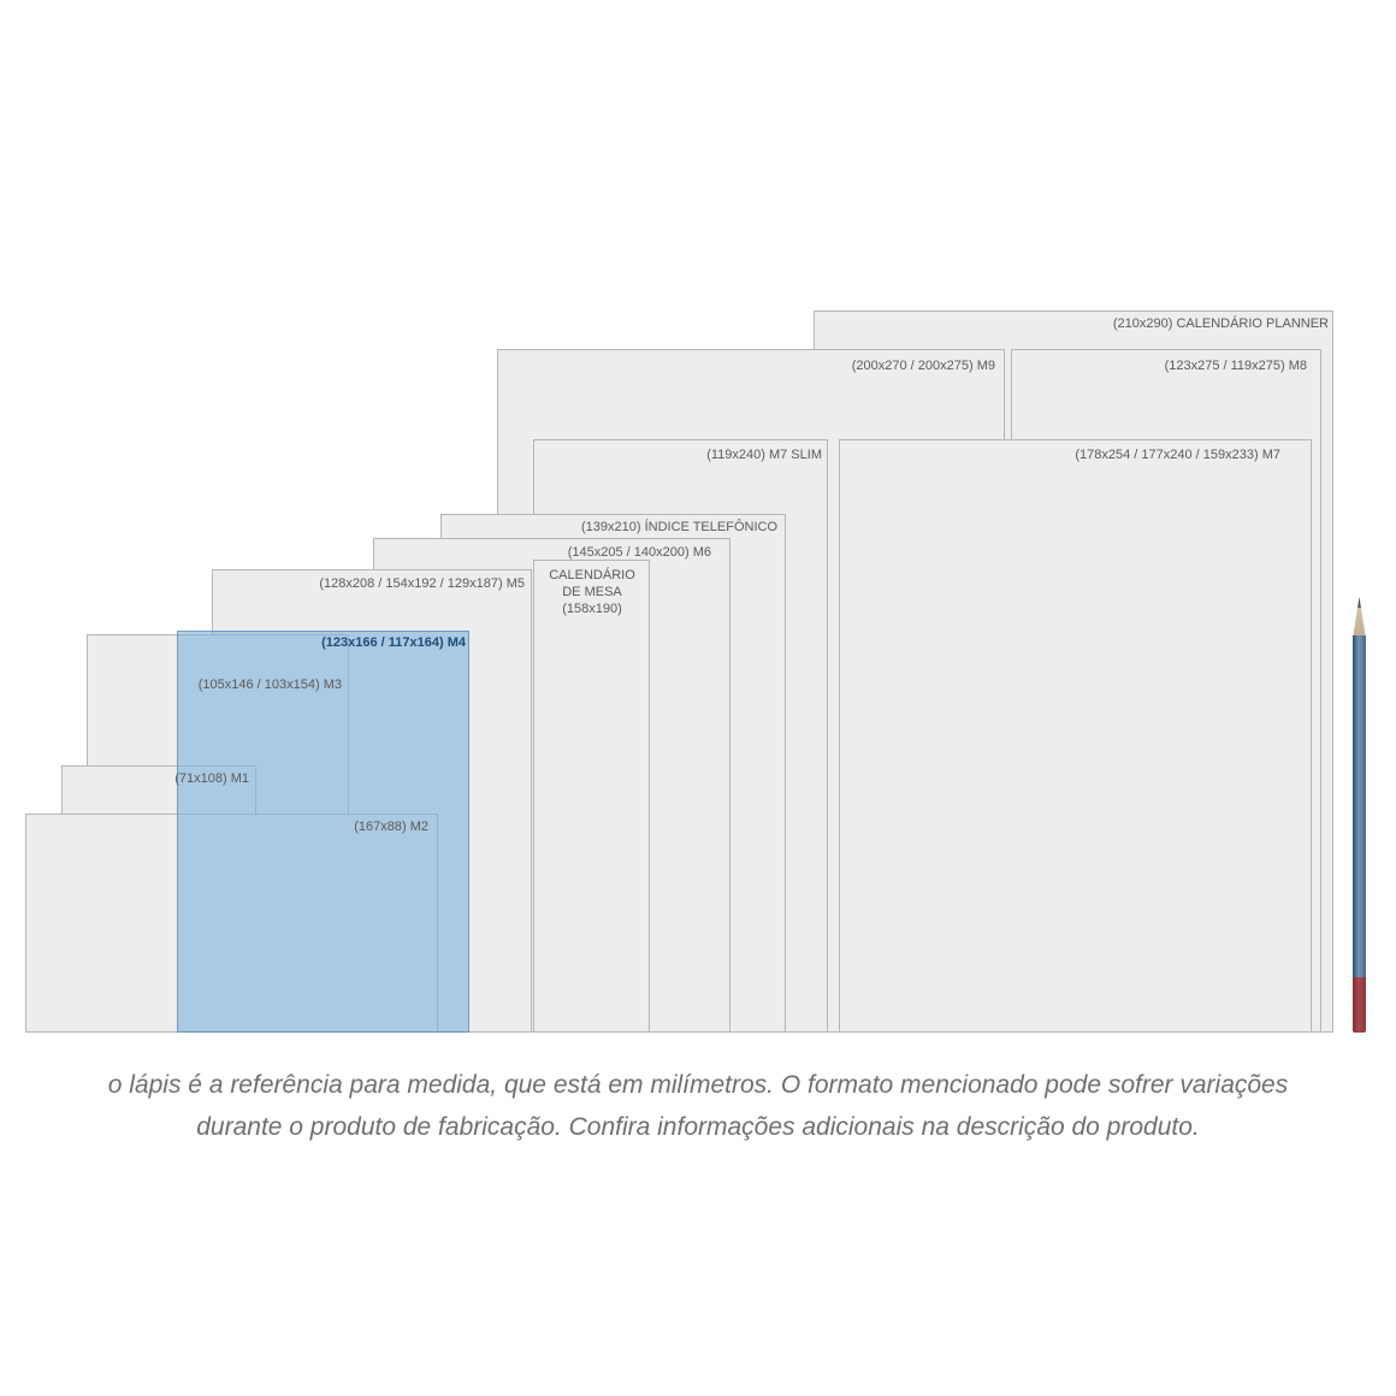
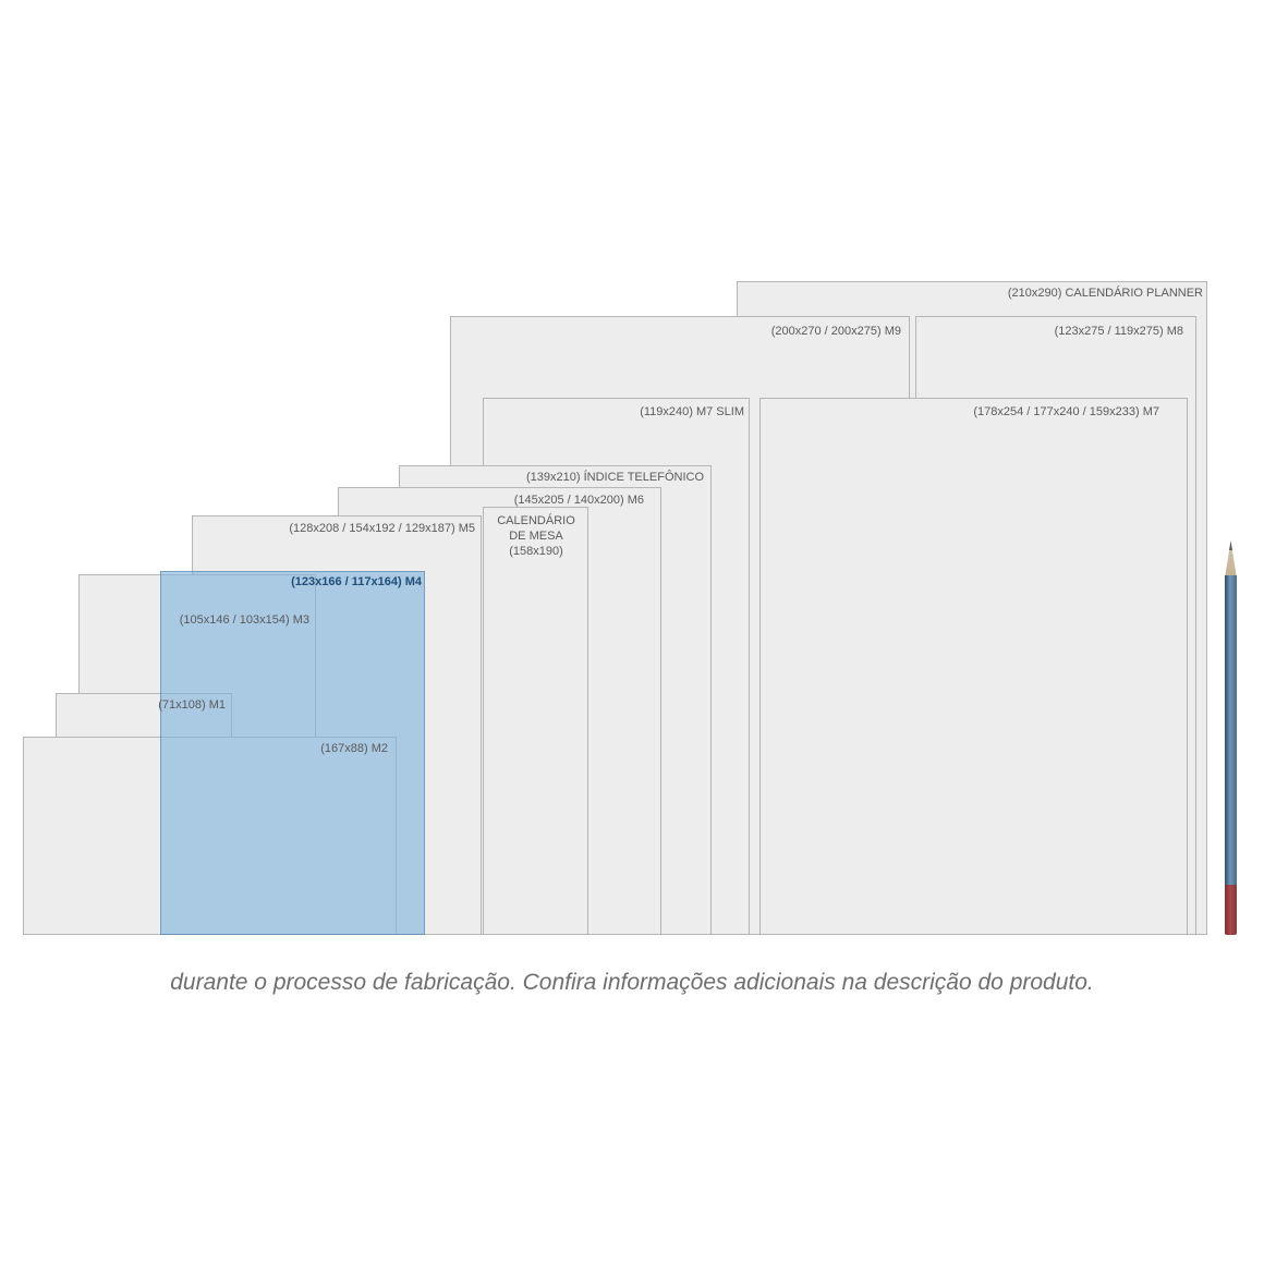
  (210x290) CALENDÁRIO PLANNER
  (200x270 / 200x275) M9
  (123x275 / 119x275) M8
  (178x254 / 177x240 / 159x233) M7
  (119x240) M7 SLIM
  (139x210) ÍNDICE TELEFÔNICO
  (145x205 / 140x200) M6
  CALENDÁRIO
  DE MESA
  (158x190)
  (128x208 / 154x192 / 129x187) M5
  (105x146 / 103x154) M3
  (71x108) M1
  (167x88) M2
  (123x166 / 117x164) M4
- o lápis é a referência para medida, que está em milímetros. O formato mencionado pode sofrer variações
- durante o produto de fabricação. Confira informações adicionais na descrição do produto.
+ durante o processo de fabricação. Confira informações adicionais na descrição do produto.
